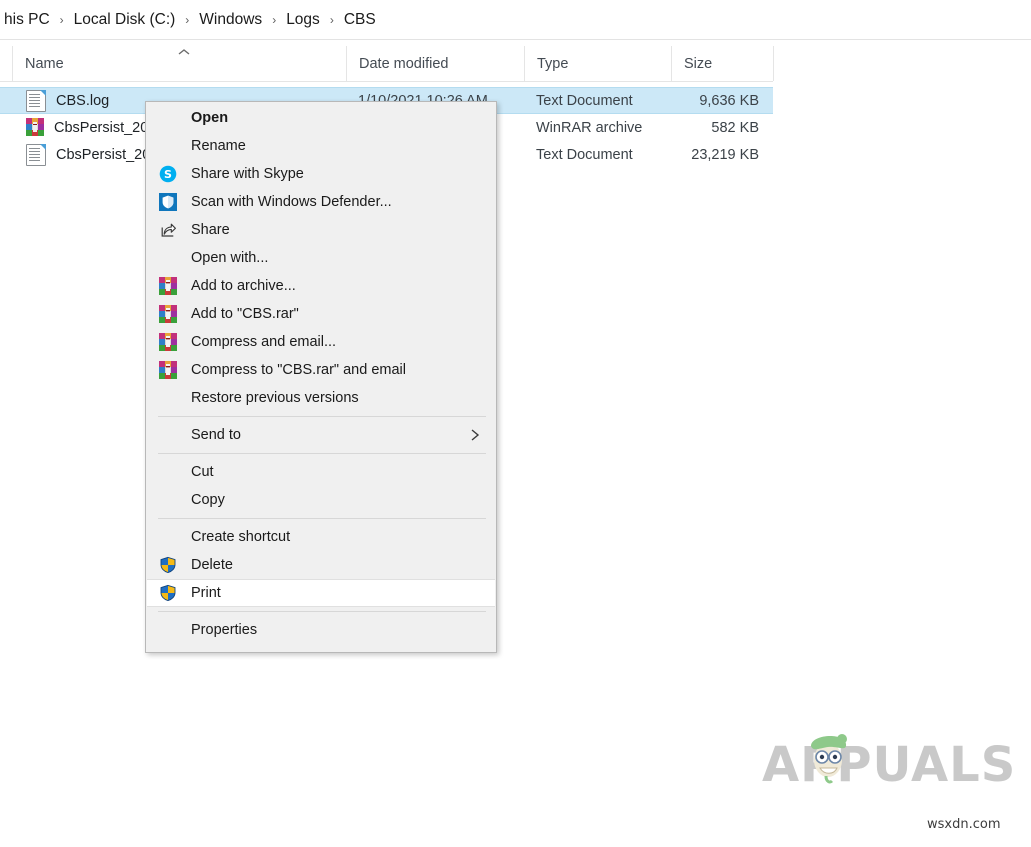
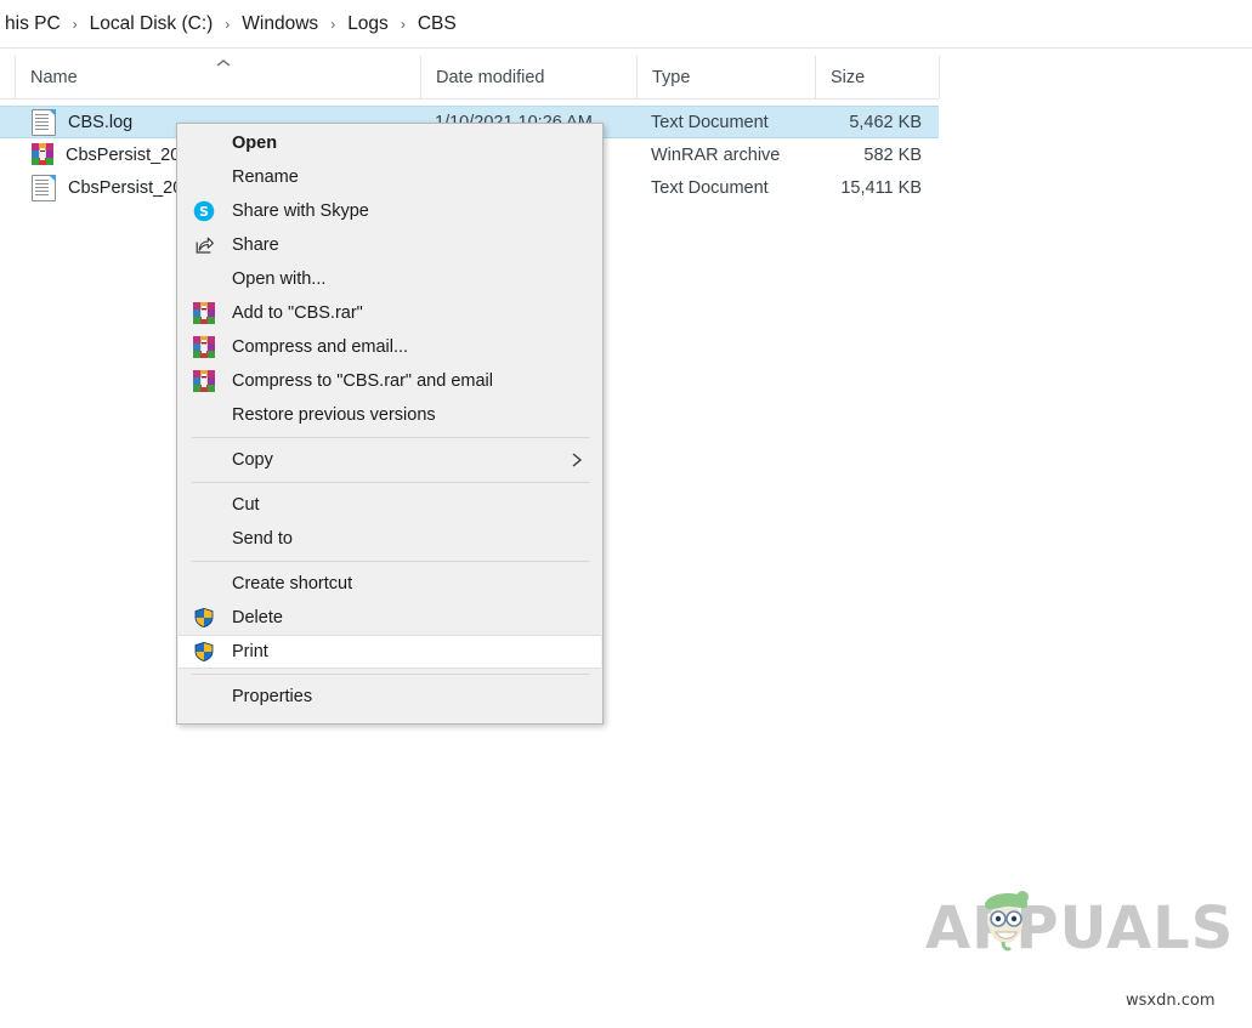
  his PC
  ›
  Local Disk (C:)
  ›
  Windows
  ›
  Logs
  ›
  CBS
  Name
  Date modified
  Type
  Size
  CBS.log
  Text Document
- 9,636 KB
+ 5,462 KB
  CbsPersist_2
  WinRAR archive
  582 KB
  CbsPersist_2
  Text Document
- 23,219 KB
+ 15,411 KB
  Open
  Rename
  S
  Share with Skype
- Scan with Windows Defender...
  Share
  Open with...
- Add to archive...
  Add to "CBS.rar"
  Compress and email...
  Compress to "CBS.rar" and email
  Restore previous versions
- Send to
+ Copy
  Cut
- Copy
+ Send to
  Create shortcut
  Delete
  Print
  Properties
  APUALS
  wsxdn.com
